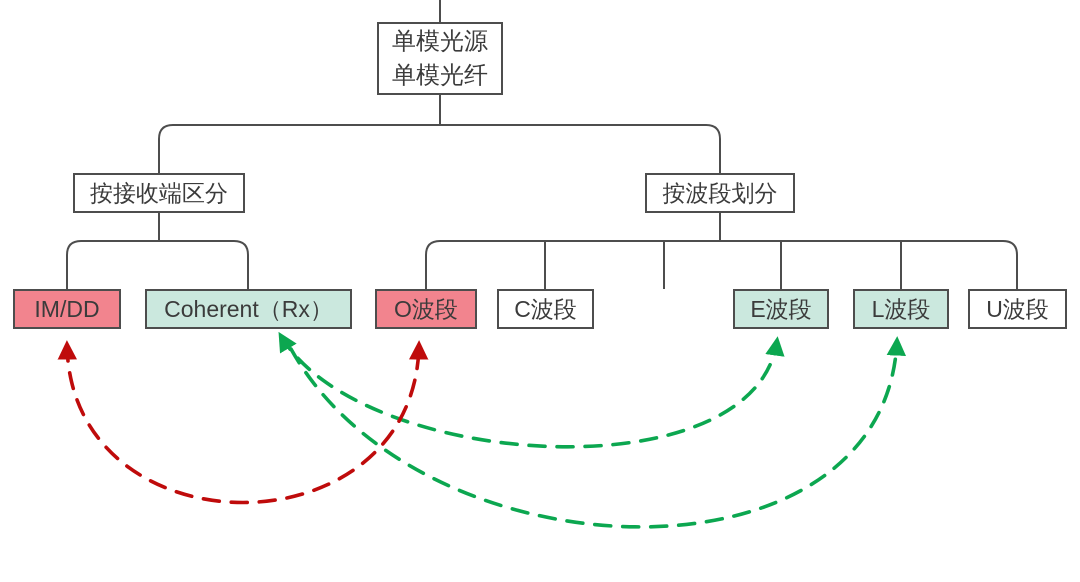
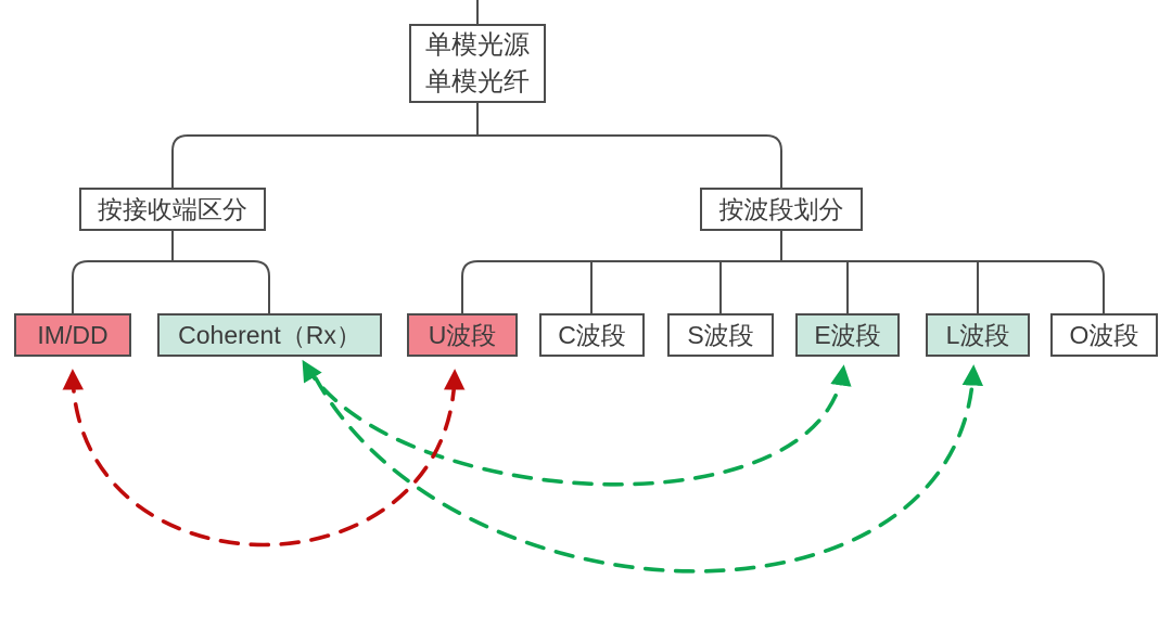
  单模光源
  单模光纤
  按接收端区分
  按波段划分
  IM/DD
  Coherent（Rx）
- O波段
+ U波段
  C波段
+ S波段
  E波段
  L波段
- U波段
+ O波段
